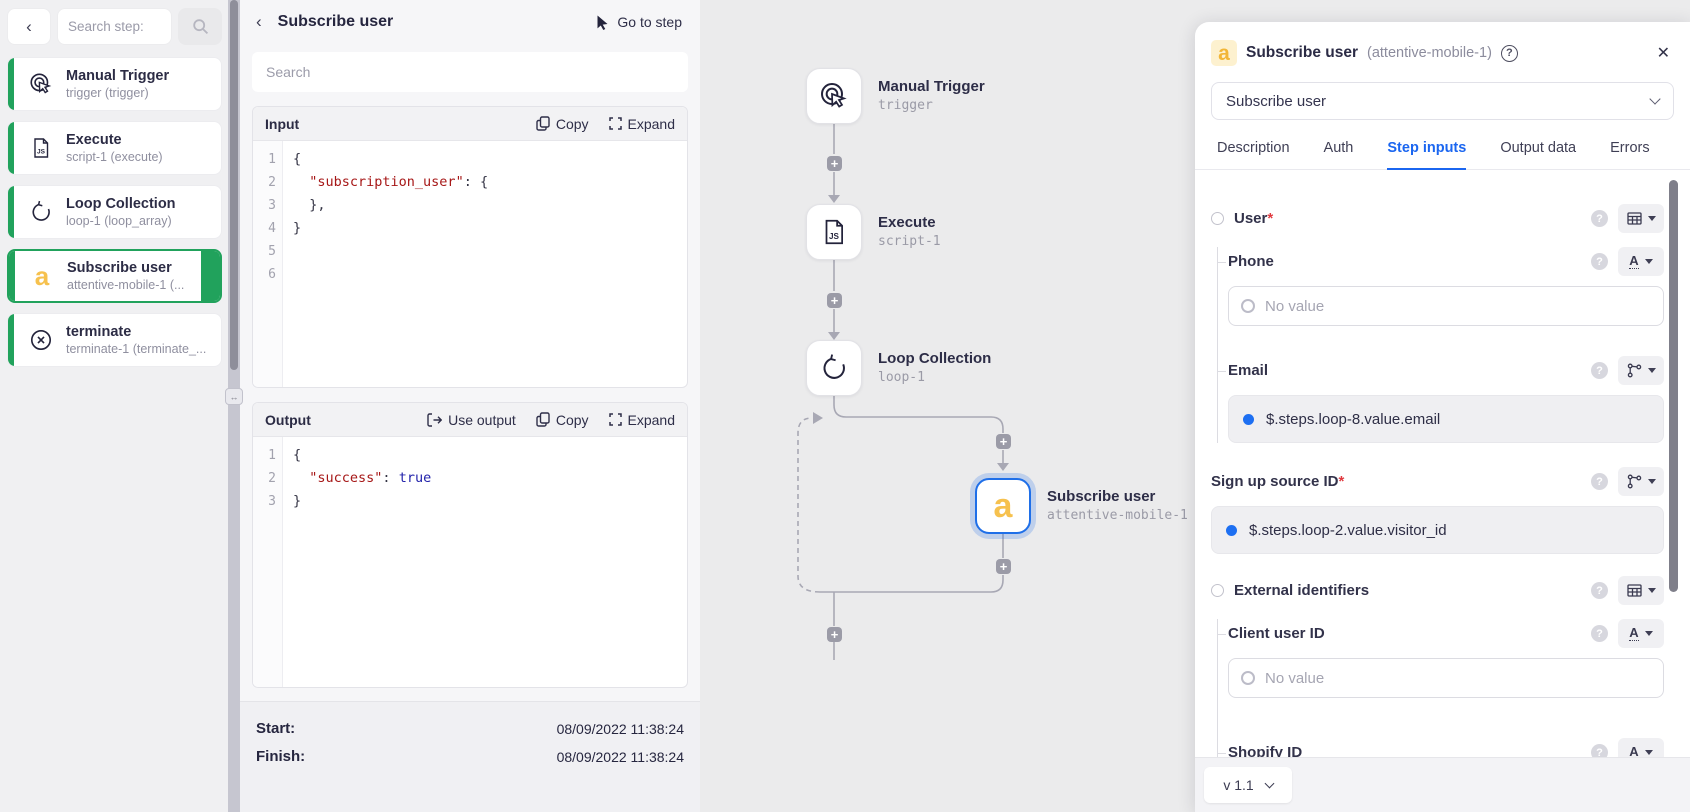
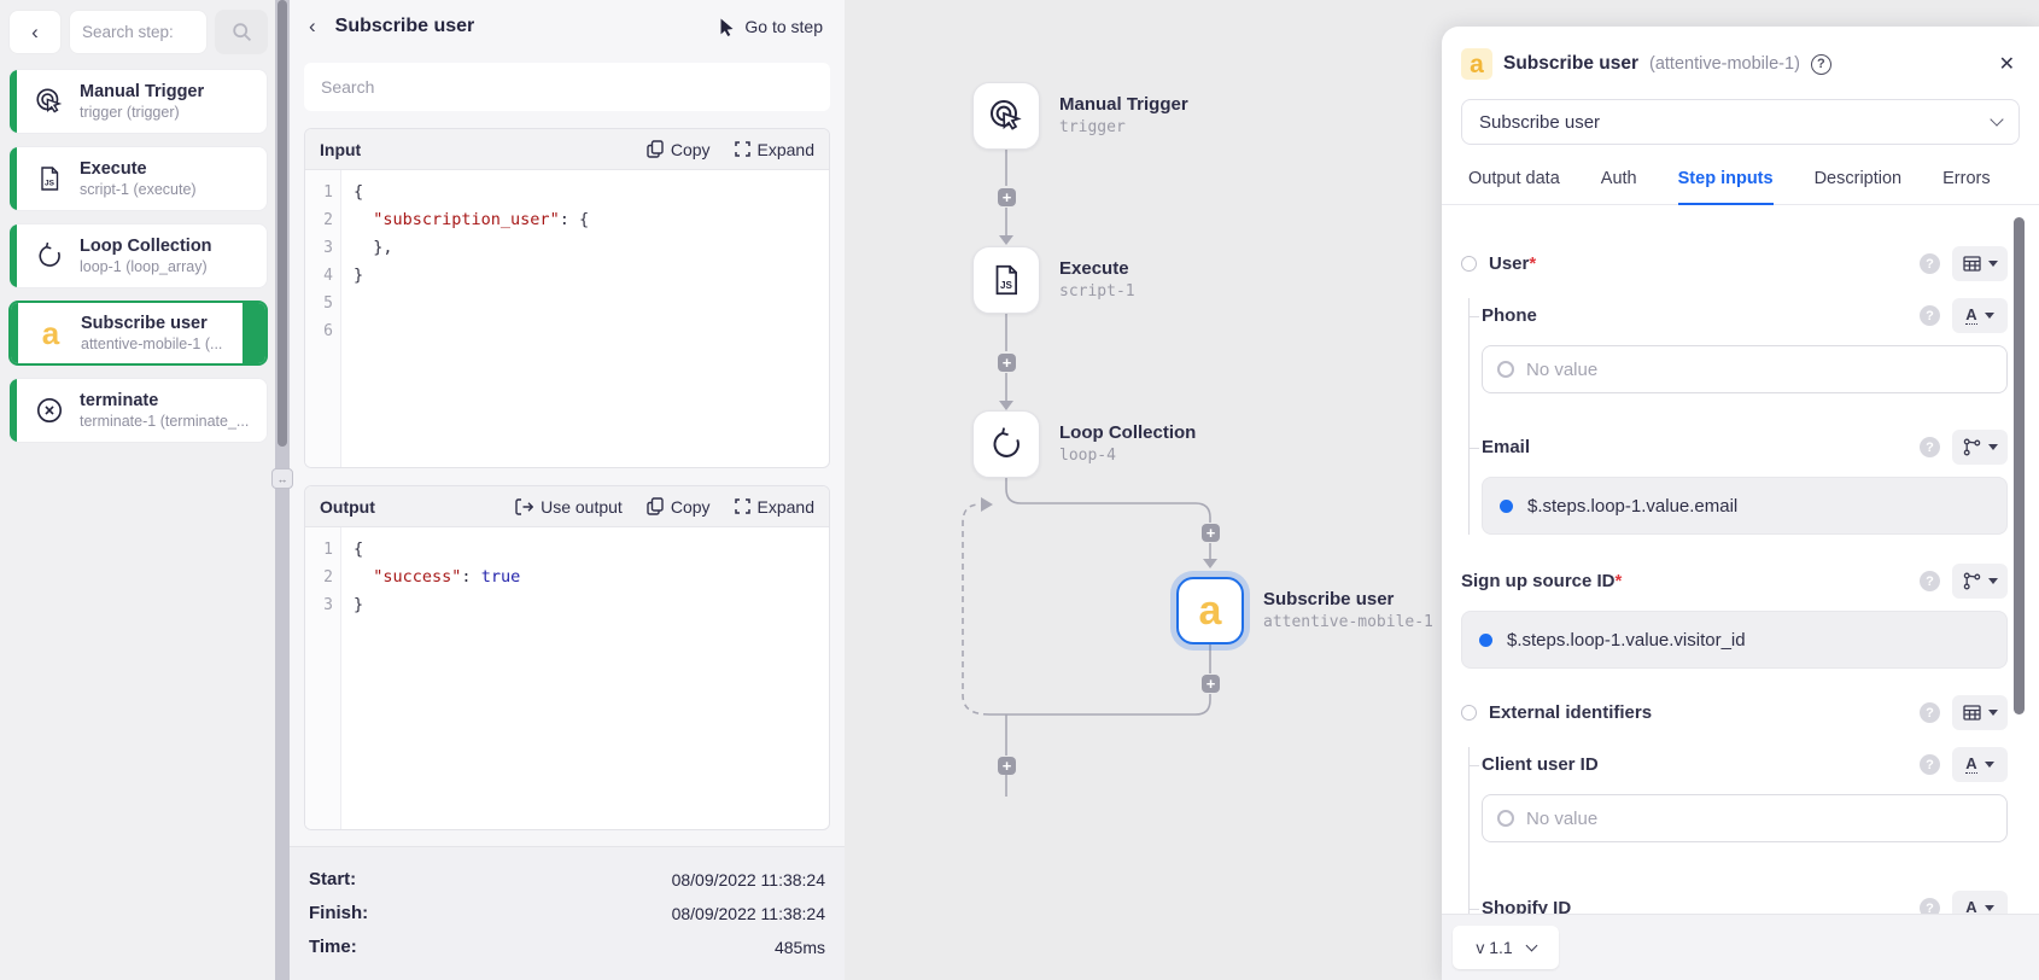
  ‹
  Search step:
  Manual Trigger
  trigger (trigger)
  Execute
  script-1 (execute)
  Loop Collection
  loop-1 (loop_array)
  a
  Subscribe user
  attentive-mobile-1 (...
  terminate
  terminate-1 (terminate_...
  ↔
  ‹
  Subscribe user
  Go to step
  Search
  Input
  Copy
  Expand
  1
  2
  3
  4
  5
  6
  {
  "subscription_user": {
  },
  }
  Output
  Use output
  Copy
  Expand
  1
  2
  3
  {
  "success": true
  }
  Start:
  08/09/2022 11:38:24
  Finish:
  08/09/2022 11:38:24
+ Time:
+ 485ms
  +
  +
  +
  +
  +
  Manual Trigger
  trigger
  JS
  Execute
  script-1
  Loop Collection
- loop-1
+ loop-4
  a
  Subscribe user
  attentive-mobile-1
  a
  Subscribe user
  (attentive-mobile-1)
  ?
  ✕
  Subscribe user
- Description
+ Output data
  Auth
  Step inputs
- Output data
+ Description
  Errors
  User*
  ?
  Phone
  ?
  A
  No value
  Email
  ?
- $.steps.loop-8.value.email
+ $.steps.loop-1.value.email
  Sign up source ID*
  ?
- $.steps.loop-2.value.visitor_id
+ $.steps.loop-1.value.visitor_id
  External identifiers
  ?
  Client user ID
  ?
  A
  No value
  Shopify ID
  ?
  A
  v 1.1
